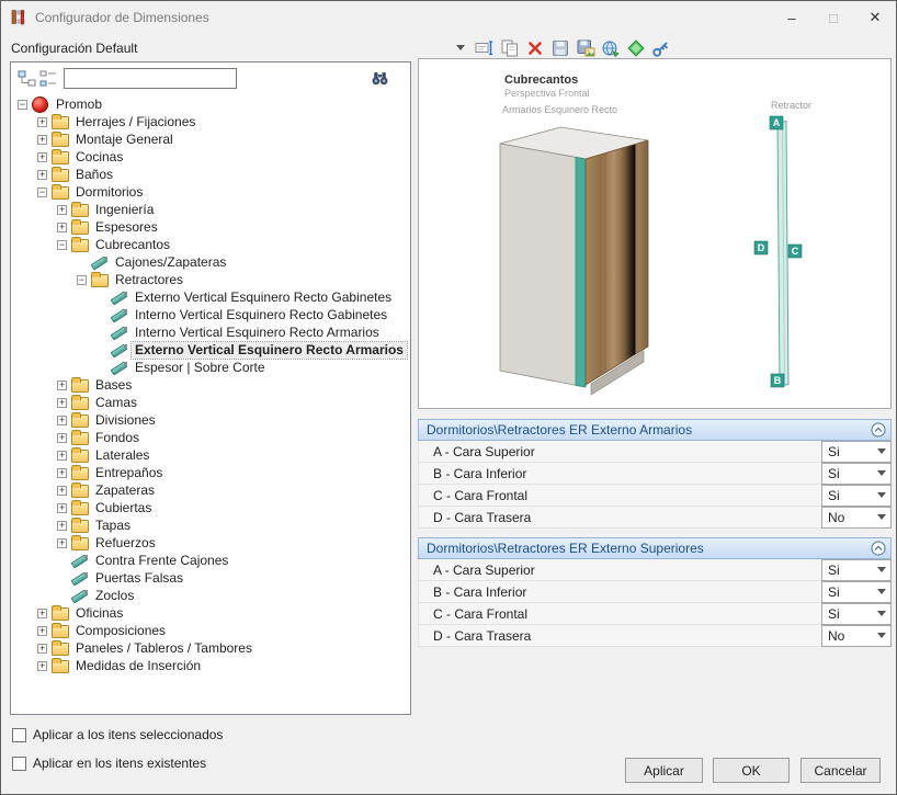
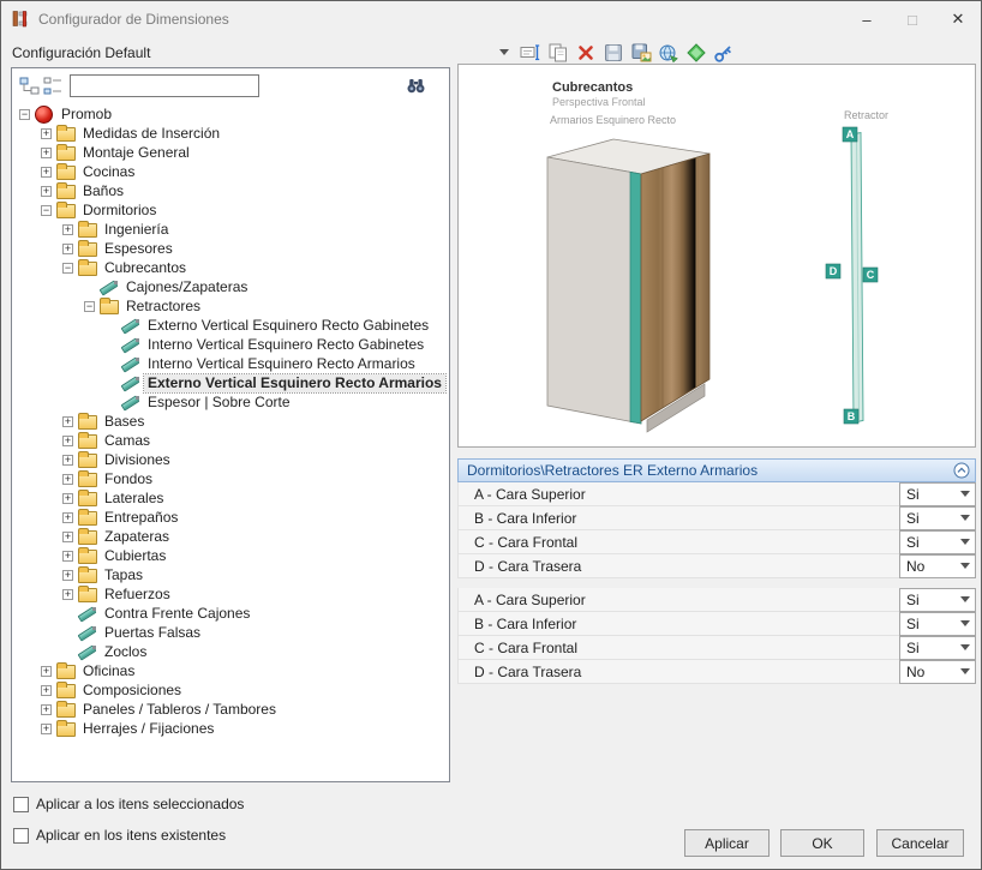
  Configurador de Dimensiones
  –
  □
  ✕
  Configuración Default
  −
  Promob
  +
- Herrajes / Fijaciones
+ Medidas de Inserción
  +
  Montaje General
  +
  Cocinas
  +
  Baños
  −
  Dormitorios
  +
  Ingeniería
  +
  Espesores
  −
  Cubrecantos
  Cajones/Zapateras
  −
  Retractores
  Externo Vertical Esquinero Recto Gabinetes
  Interno Vertical Esquinero Recto Gabinetes
  Interno Vertical Esquinero Recto Armarios
  Externo Vertical Esquinero Recto Armarios
  Espesor | Sobre Corte
  +
  Bases
  +
  Camas
  +
  Divisiones
  +
  Fondos
  +
  Laterales
  +
  Entrepaños
  +
  Zapateras
  +
  Cubiertas
  +
  Tapas
  +
  Refuerzos
  Contra Frente Cajones
  Puertas Falsas
  Zoclos
  +
  Oficinas
  +
  Composiciones
  +
  Paneles / Tableros / Tambores
  +
- Medidas de Inserción
+ Herrajes / Fijaciones
  Cubrecantos
  Perspectiva Frontal
  Armarios Esquinero Recto
  Retractor
  A
  B
  C
  D
  Dormitorios\Retractores ER Externo Armarios
  A - Cara Superior
  Si
  B - Cara Inferior
  Si
  C - Cara Frontal
  Si
  D - Cara Trasera
  No
- Dormitorios\Retractores ER Externo Superiores
  A - Cara Superior
  Si
  B - Cara Inferior
  Si
  C - Cara Frontal
  Si
  D - Cara Trasera
  No
  Aplicar a los itens seleccionados
  Aplicar en los itens existentes
  Aplicar
  OK
  Cancelar
